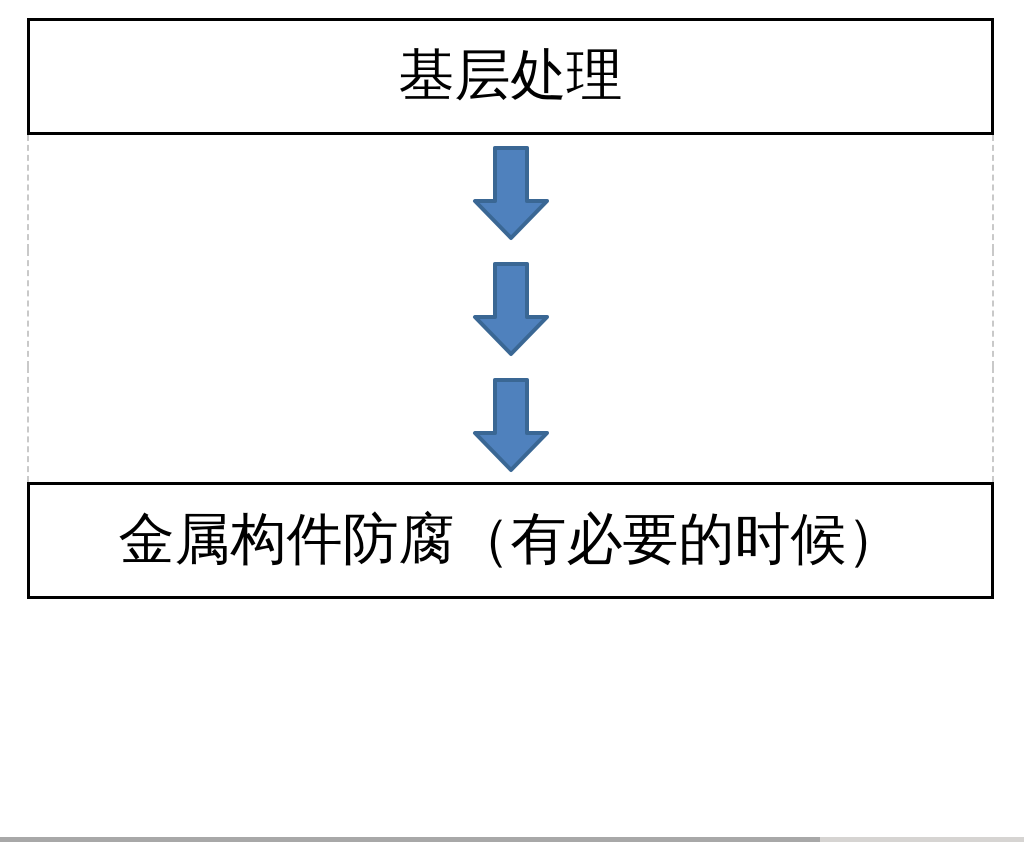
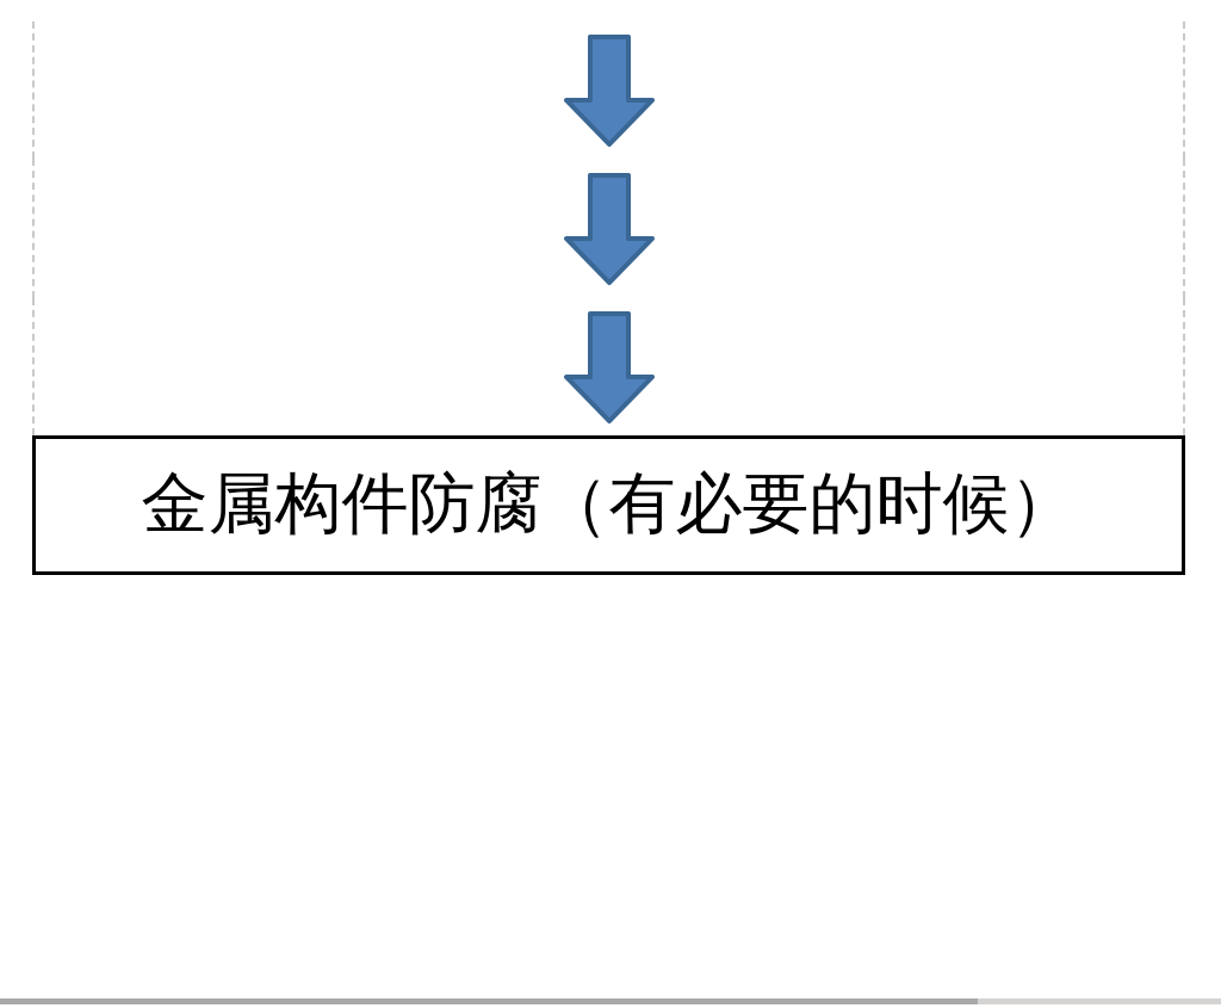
- 基层处理
  金属构件防腐（有必要的时候）
